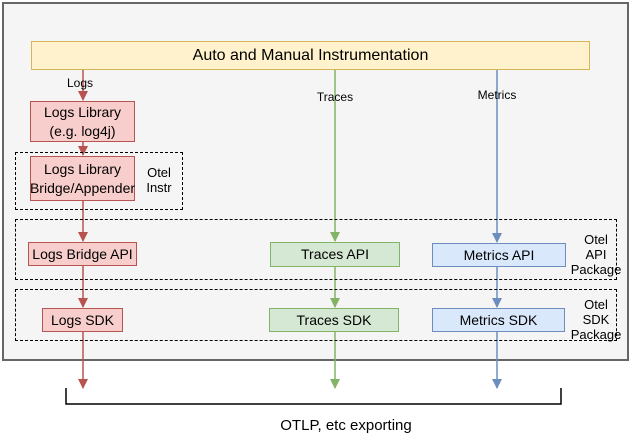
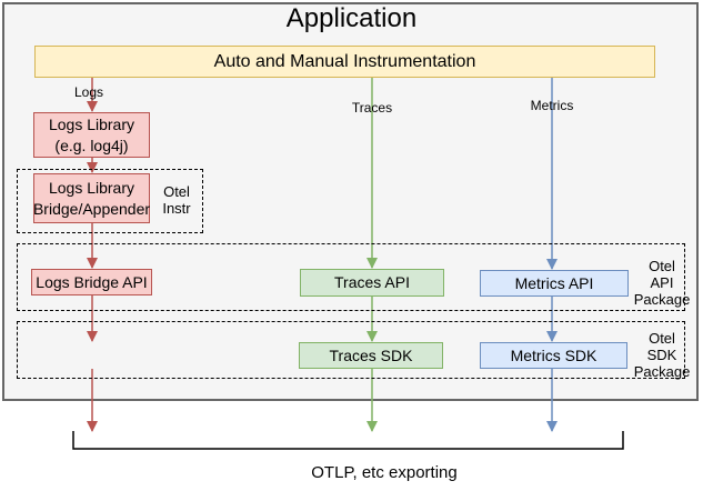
+ Application
  Auto and Manual Instrumentation
  Logs
  Traces
  Metrics
  Otel
  Instr
  Otel
  API
  Package
  Otel
  SDK
  Package
  Logs Library
  (e.g. log4j)
  Logs Library
  Bridge/Appender
  Logs Bridge API
  Traces API
  Metrics API
- Logs SDK
  Traces SDK
  Metrics SDK
  OTLP, etc exporting
